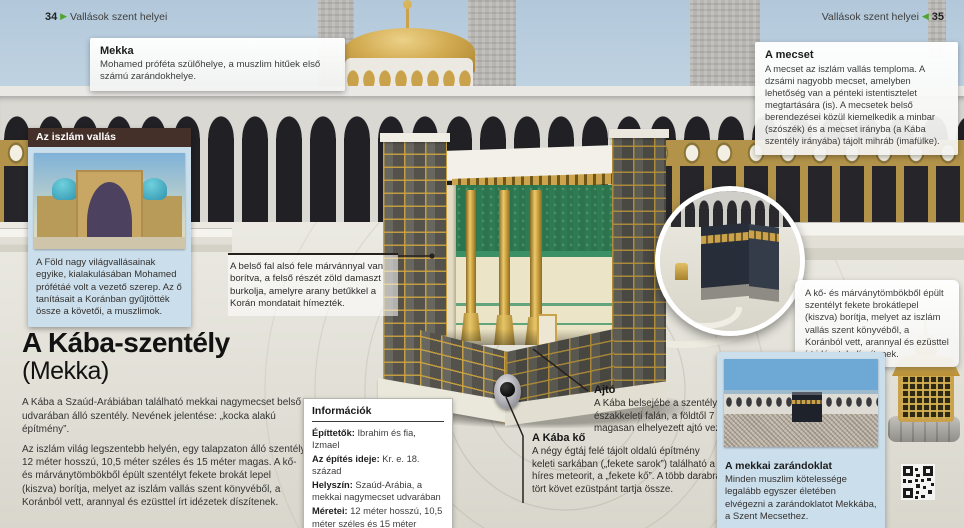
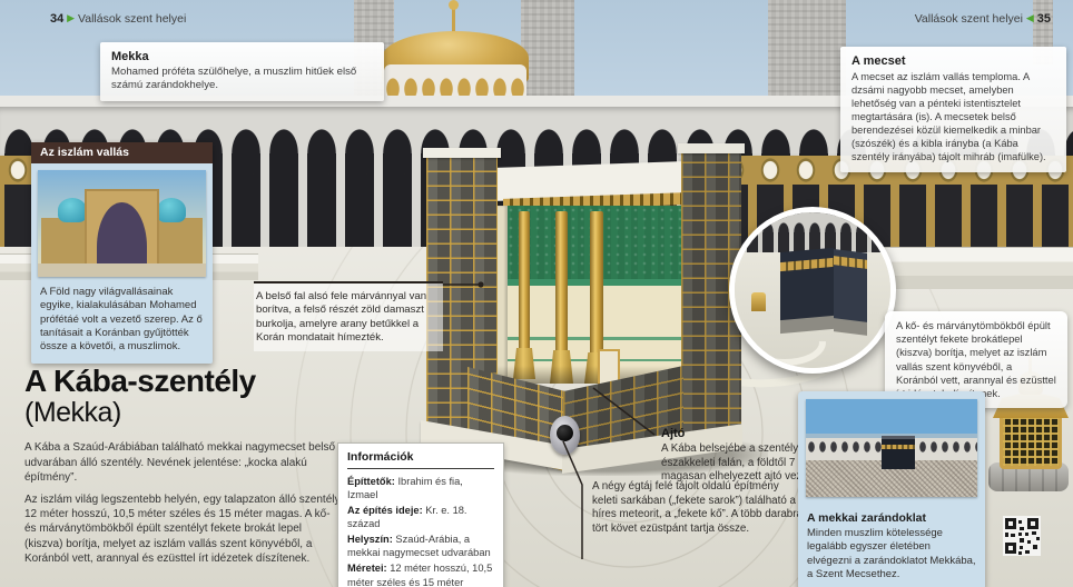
  34 ▶ Vallások szent helyei
  Vallások szent helyei ◀ 35
  Mekka
  Mohamed próféta szülőhelye, a muszlim hitűek első számú zarándokhelye.
  A mecset
- A mecset az iszlám vallás temploma. A dzsámi nagyobb mecset, amelyben lehetőség van a pénteki istentisztelet megtartására (is). A mecsetek belső berendezései közül kiemelkedik a minbar (szószék) és a mecset irányba (a Kába szentély irányába) tájolt mihráb (imafülke).
+ A mecset az iszlám vallás temploma. A dzsámi nagyobb mecset, amelyben lehetőség van a pénteki istentisztelet megtartására (is). A mecsetek belső berendezései közül kiemelkedik a minbar (szószék) és a kibla irányba (a Kába szentély irányába) tájolt mihráb (imafülke).
  Az iszlám vallás
  A Föld nagy világvallásainak egyike, kialakulásában Mohamed prófétáé volt a vezető szerep. Az ő tanításait a Koránban gyűjtötték össze a követői, a muszlimok.
  A Kába-szentély
  (Mekka)
  A Kába a Szaúd-Arábiában található mekkai nagymecset belső udvarában álló szentély. Nevének jelentése: „kocka alakú építmény”.
  Az iszlám világ legszentebb helyén, egy talapzaton álló szentél 12 méter hosszú, 10,5 méter széles és 15 méter magas. A kő- és márványtömbökből épült szentélyt fekete brokát lepel (kiszva) borítja, melyet az iszlám vallás szent könyvéből, a Koránból vett, arannyal és ezüsttel írt idézetek díszítenek.
  A belső fal alsó fele márvánnyal van borítva, a felső részét zöld damaszt burkolja, amelyre arany betűkkel a Korán mondatait hímezték.
  Információk
  Építtetők: Ibrahim és fia, Izmael
  Az építés ideje: Kr. e. 18. század
  Helyszín: Szaúd-Arábia, a mekkai nagymecset udvarában
  Méretei: 12 méter hosszú, 10,5 méter széles és 15 méter
  Ajtó
  A Kába belsejébe a szentély északkeleti falán, a földtől 7 magasan elhelyezett ajtó ve
- A Kába kő
  A négy égtáj felé tájolt oldalú építmény keleti sarkában („fekete sarok”) található a híres meteorit, a „fekete kő”. A több darabr tört követ ezüstpánt tartja össze.
  A kő- és márványtömbökből épült szentélyt fekete brokátlepel (kiszva) borítja, melyet az iszlám vallás szent könyvéből, a Koránból vett, arannyal és ezüsttel ek.
  A mekkai zarándoklat
  Minden muszlim kötelessége legalább egyszer életében elvégezni a zarándoklatot Mekkába, a Szent Mecsethez.
